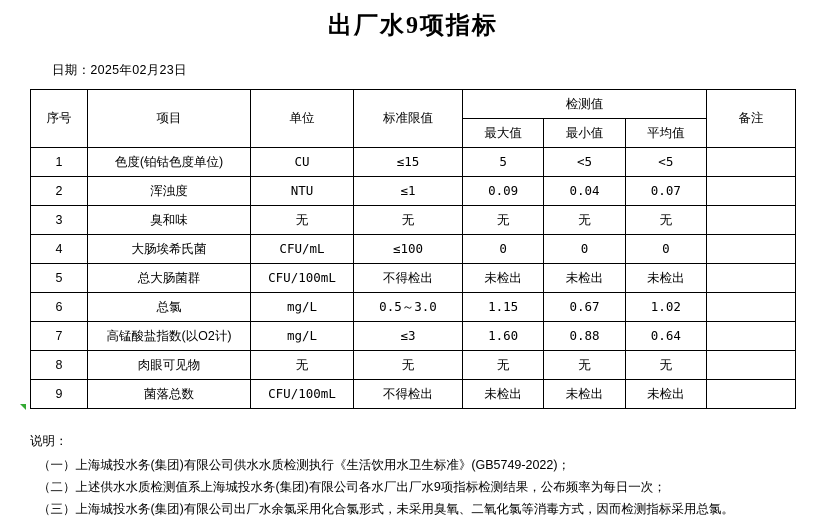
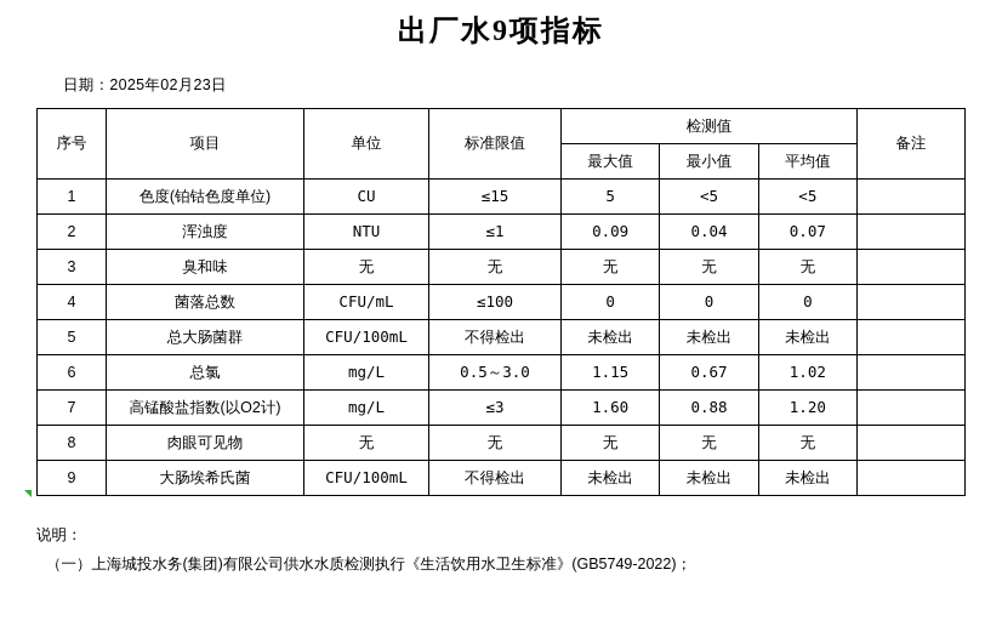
  出厂水9项指标
  日期：2025年02月23日
  序号	项目	单位	标准限值	检测值	备注
  最大值	最小值	平均值
  1	色度(铂钴色度单位)	CU	≤15	5	<5	<5
  2	浑浊度	NTU	≤1	0.09	0.04	0.07
  3	臭和味	无	无	无	无	无
- 4	大肠埃希氏菌	CFU/mL	≤100	0	0	0
+ 4	菌落总数	CFU/mL	≤100	0	0	0
  5	总大肠菌群	CFU/100mL	不得检出	未检出	未检出	未检出
  6	总氯	mg/L	0.5～3.0	1.15	0.67	1.02
- 7	高锰酸盐指数(以O2计)	mg/L	≤3	1.60	0.88	0.64
+ 7	高锰酸盐指数(以O2计)	mg/L	≤3	1.60	0.88	1.20
  8	肉眼可见物	无	无	无	无	无
- 9	菌落总数	CFU/100mL	不得检出	未检出	未检出	未检出
+ 9	大肠埃希氏菌	CFU/100mL	不得检出	未检出	未检出	未检出
  说明：
  （一）上海城投水务(集团)有限公司供水水质检测执行《生活饮用水卫生标准》(GB5749-2022)；
- （二）上述供水水质检测值系上海城投水务(集团)有限公司各水厂出厂水9项指标检测结果，公布频率为每日一次；
- （三）上海城投水务(集团)有限公司出厂水余氯采用化合氯形式，未采用臭氧、二氧化氯等消毒方式，因而检测指标采用总氯。
